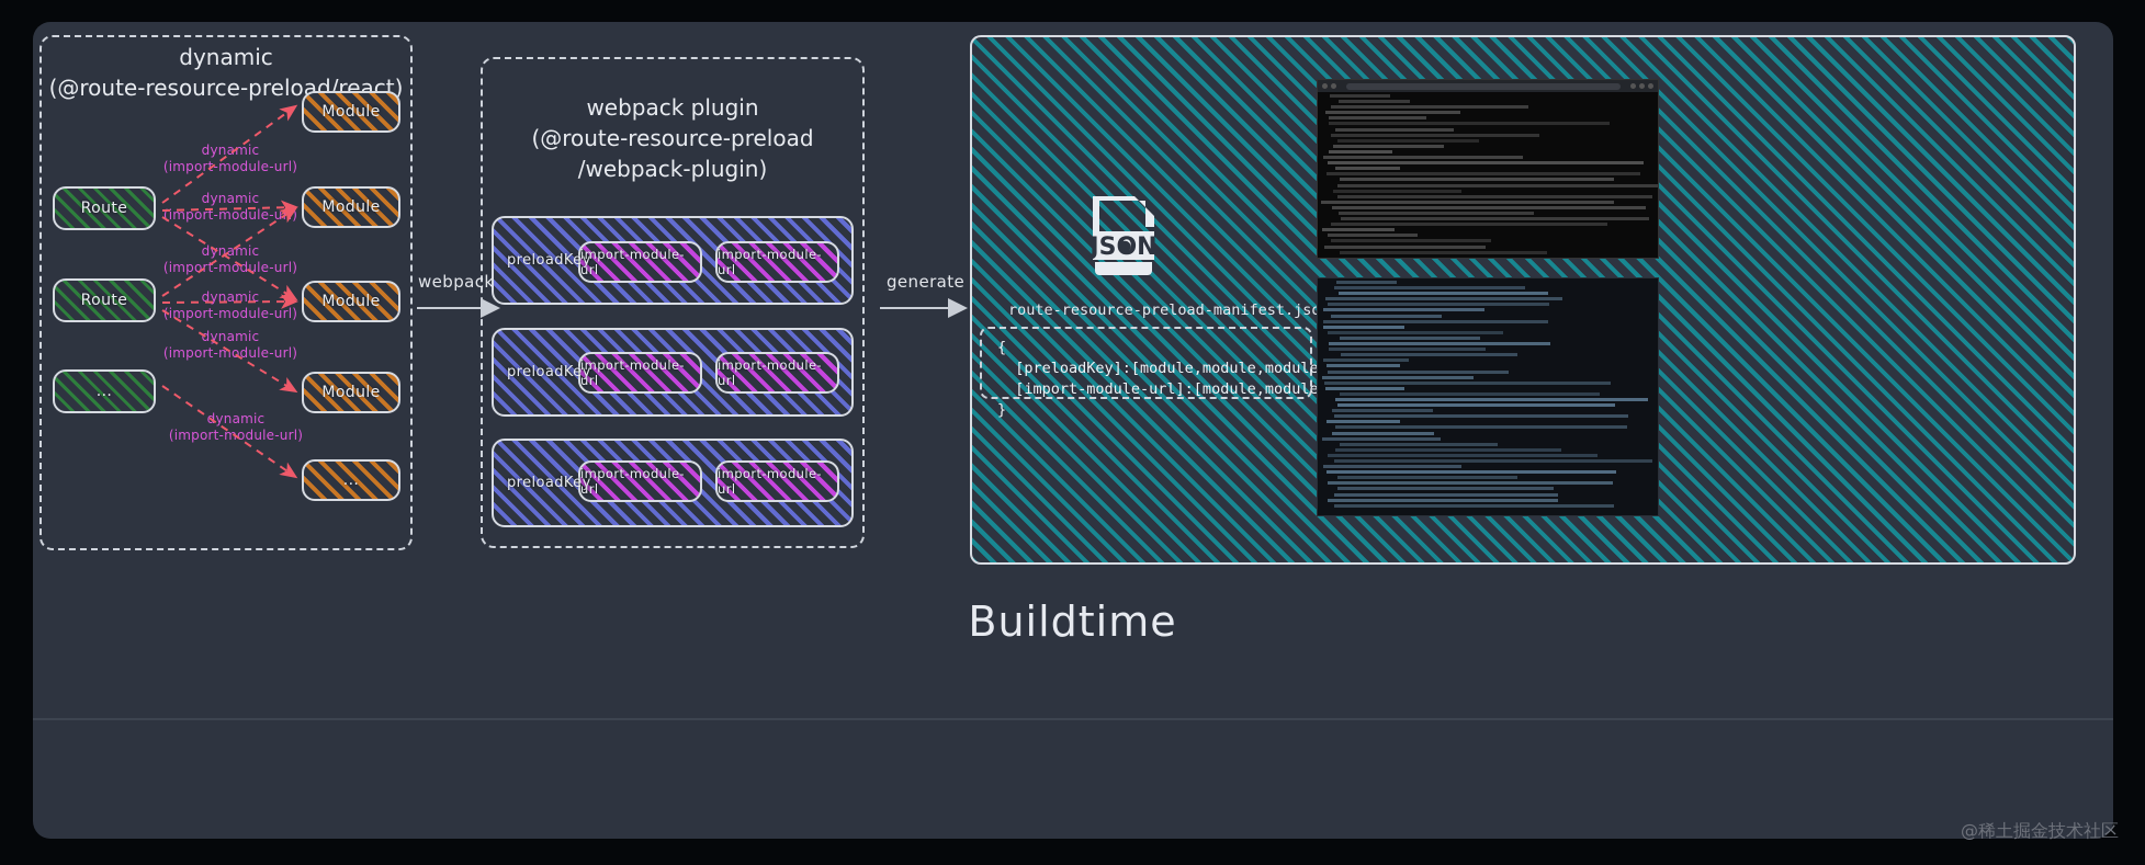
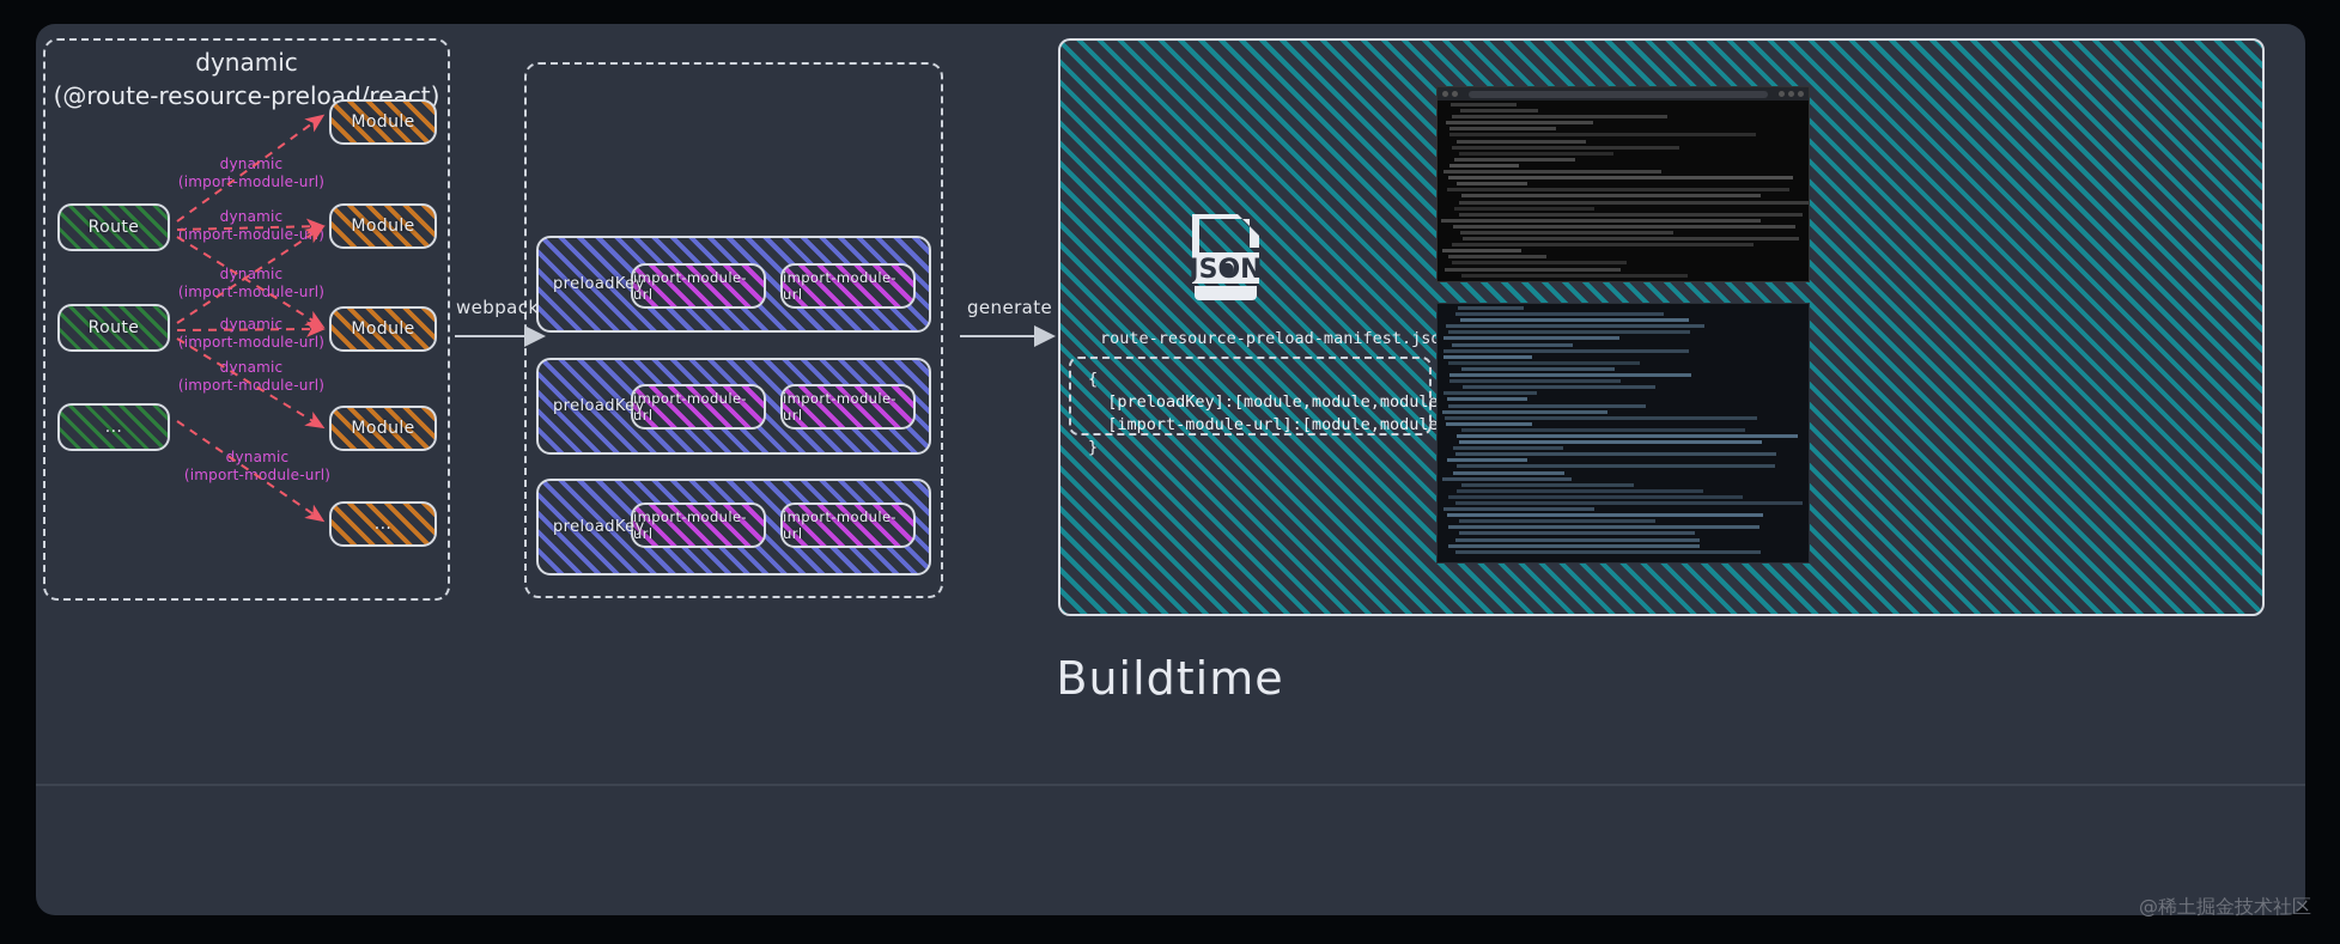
  dynamic
  (@route-resource-preload/react)
  Route
  Route
  ...
  Module
  Module
  Module
  Module
  ...
  dynamic
  (impor-module-url)
  dynamic
  (import-module-ul)
  dynamic
  (import-module-url)
  dynamic
  import-module-url)
  dynamic
  (import-module-url)
  ynamic
  (import-module-url)
- webpack plugin
- (@route-resource-preload
- /webpack-plugin)
  preloadKey
  import-module-url
  import-module-url
  preloadKey
  import-module-url
  import-module-url
  preloadKey
  import-module-url
  import-module-url
  JSN
  route-resource-preload-manifest.js
  {
  [preloadKey]:[module,module,module
  [import-module-url]:[module,module
  }
  webpack
  generate
  Buildtime
  @稀土掘金技术社区
